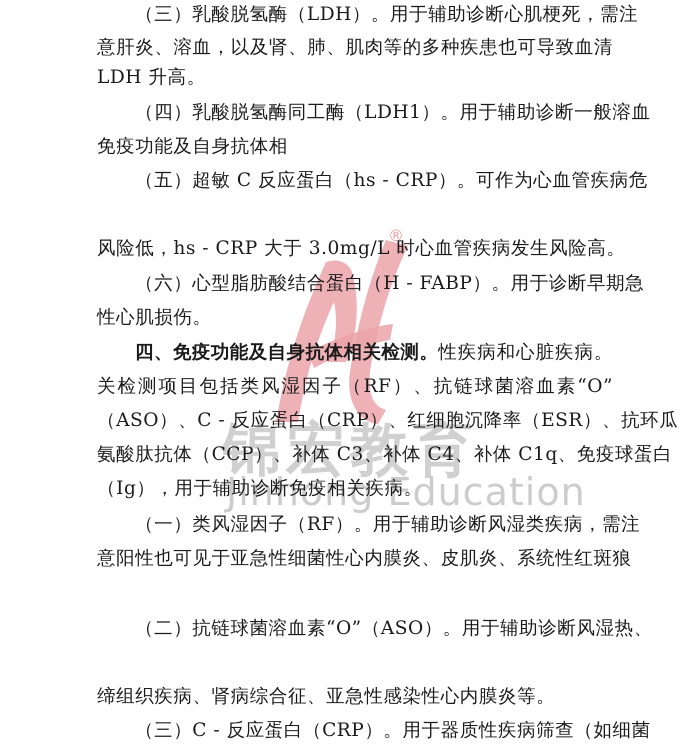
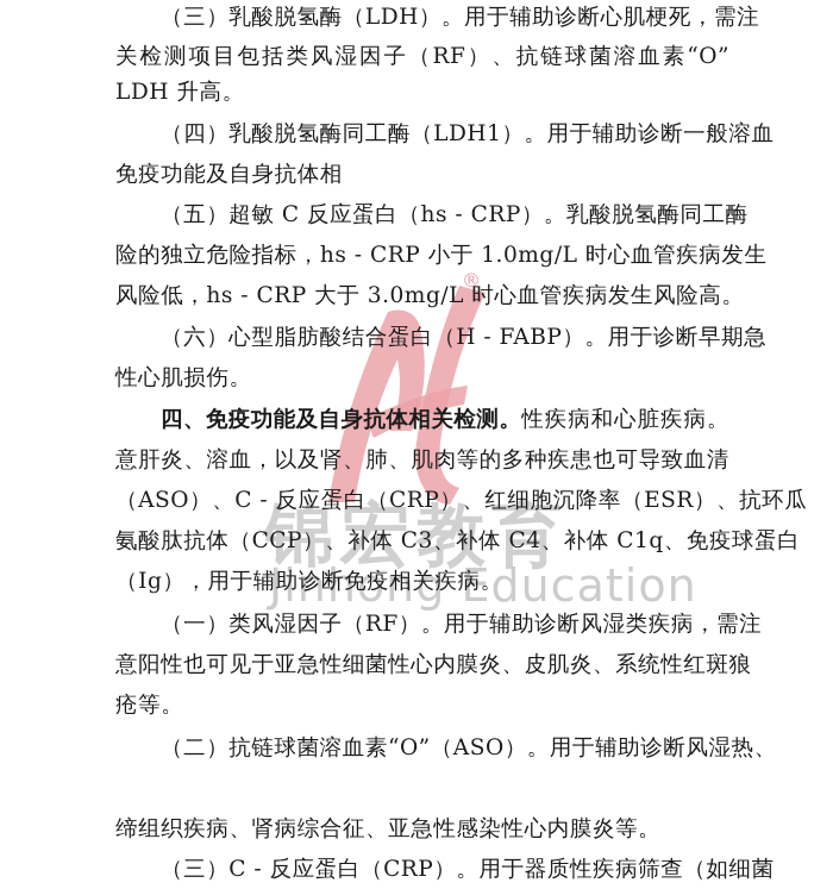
  ®
  锦宏教育
  Jinhong Education
  （三）乳酸脱氢酶（LDH）。用于辅助诊断心肌梗死，需注
- 意肝炎、溶血，以及肾、肺、肌肉等的多种疾患也可导致血清
+ 关检测项目包括类风湿因子（RF）、抗链球菌溶血素“O”
  LDH 升高。
  （四）乳酸脱氢酶同工酶（LDH1）。用于辅助诊断一般溶血
  免疫功能及自身抗体相
- （五）超敏 C 反应蛋白（hs - CRP）。可作为心血管疾病危
+ （五）超敏 C 反应蛋白（hs - CRP）。乳酸脱氢酶同工酶
+ 险的独立危险指标，hs - CRP 小于 1.0mg/L 时心血管疾病发生
  风险低，hs - CRP 大于 3.0mg/L 时心血管疾病发生风险高。
  （六）心型脂肪酸结合蛋白（H - FABP）。用于诊断早期急
  性心肌损伤。
  四、免疫功能及自身抗体相关检测。性疾病和心脏疾病。
- 关检测项目包括类风湿因子（RF）、抗链球菌溶血素“O”
+ 意肝炎、溶血，以及肾、肺、肌肉等的多种疾患也可导致血清
  （ASO）、C - 反应蛋白（CRP）、红细胞沉降率（ESR）、抗环瓜
  氨酸肽抗体（CCP）、补体 C3、补体 C4、补体 C1q、免疫球蛋白
  （Ig），用于辅助诊断免疫相关疾病。
  （一）类风湿因子（RF）。用于辅助诊断风湿类疾病，需注
  意阳性也可见于亚急性细菌性心内膜炎、皮肌炎、系统性红斑狼
+ 疮等。
  （二）抗链球菌溶血素“O”（ASO）。用于辅助诊断风湿热、
  缔组织疾病、肾病综合征、亚急性感染性心内膜炎等。
  （三）C - 反应蛋白（CRP）。用于器质性疾病筛查（如细菌
